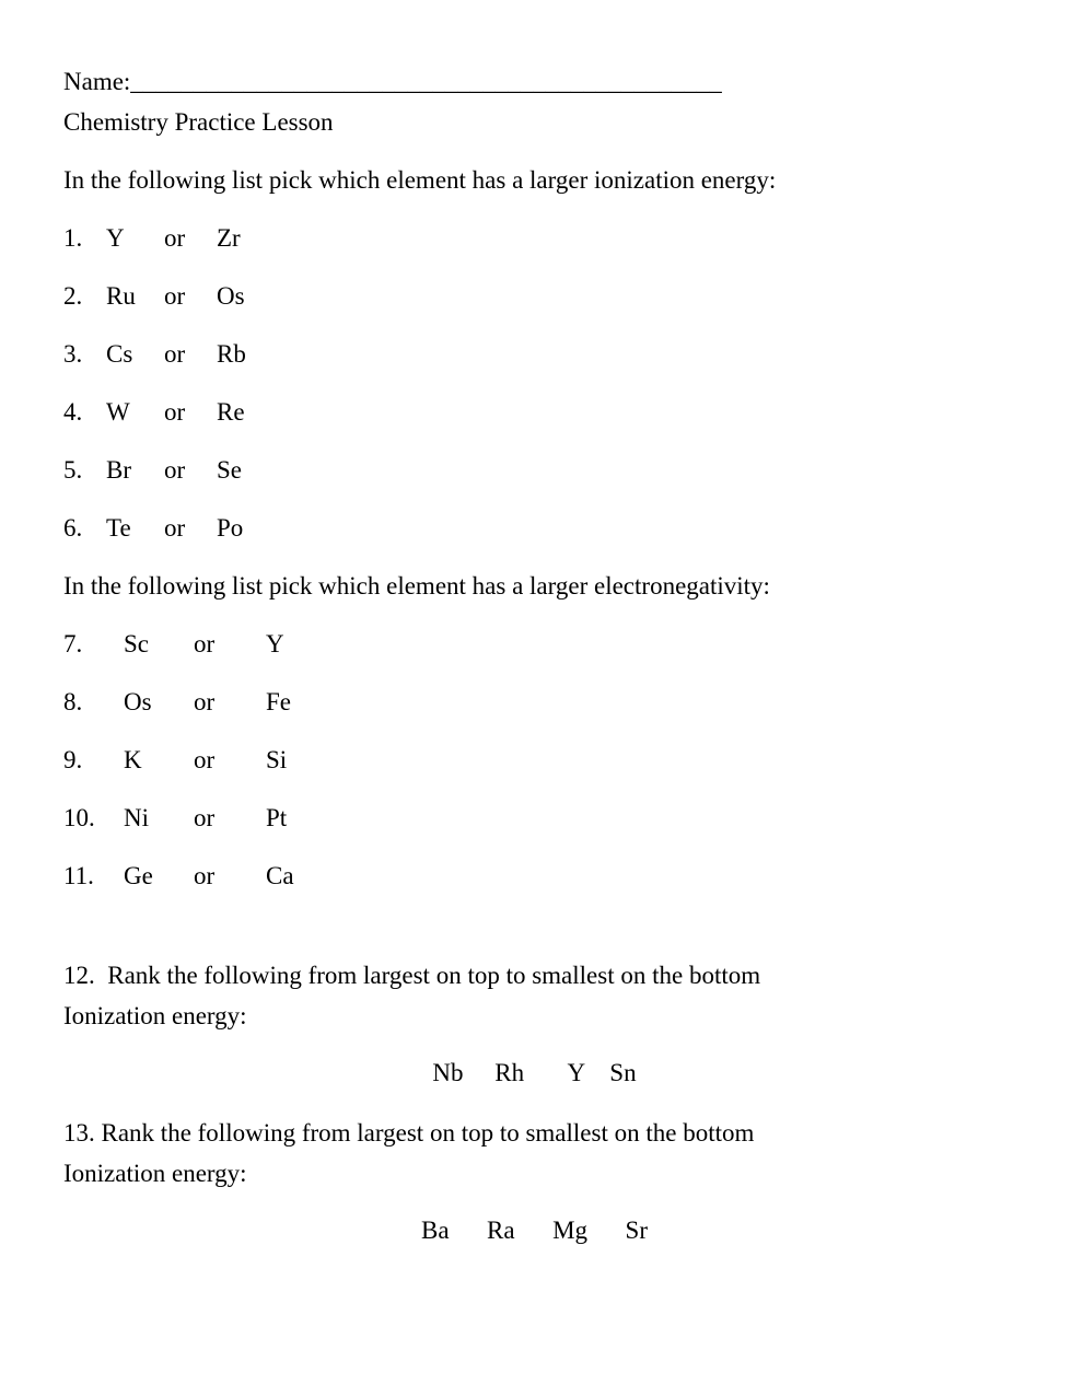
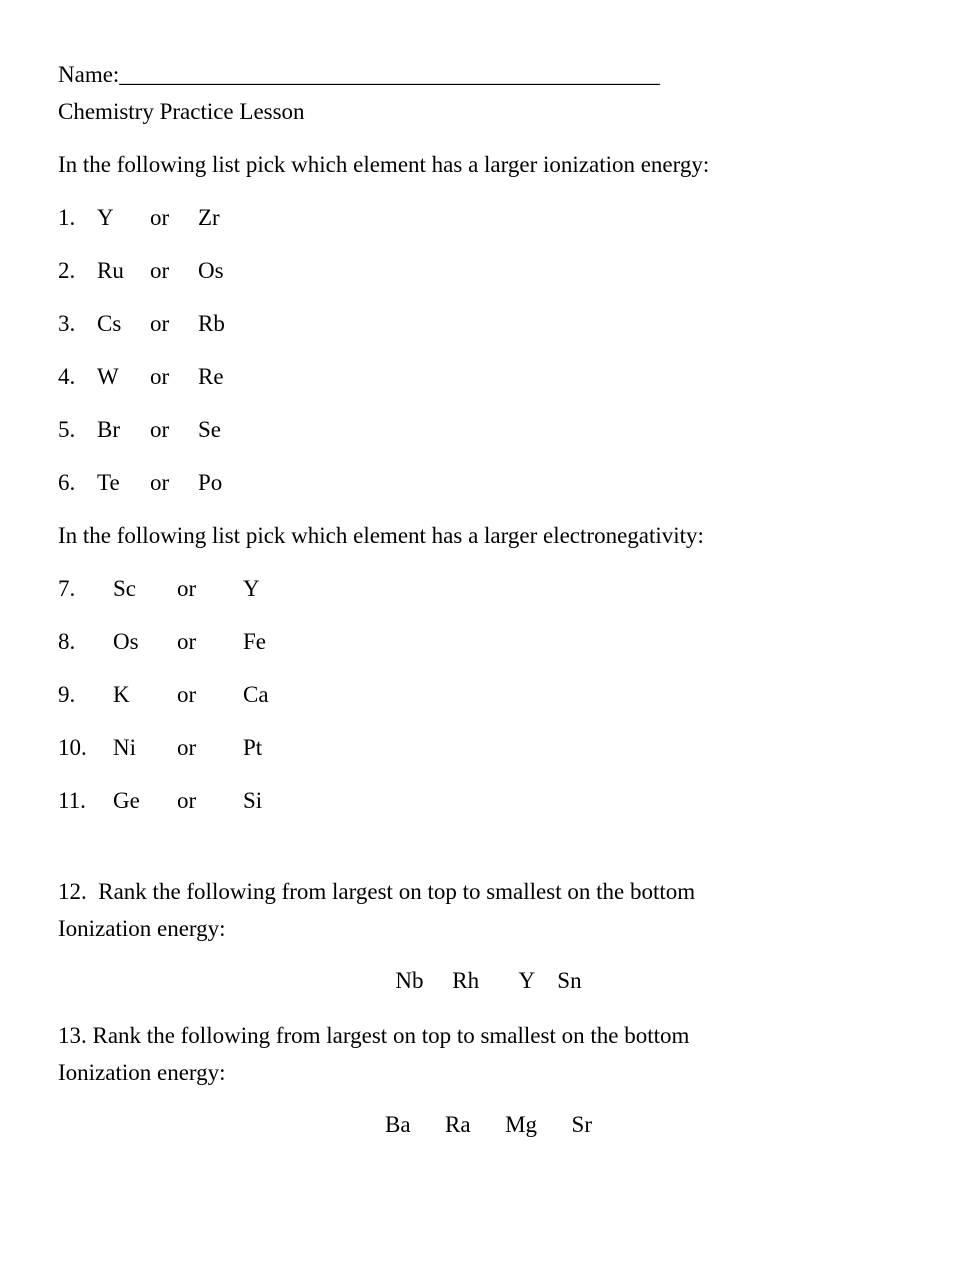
  Name:_______________________________________________
  Chemistry Practice Lesson
  In the following list pick which element has a larger ionization energy:
  1. Y or Zr
  2. Ru or Os
  3. Cs or Rb
  4. W or Re
  5. Br or Se
  6. Te or Po
  In the following list pick which element has a larger electronegativity:
  7. Sc or Y
  8. Os or Fe
- 9. K or Si
+ 9. K or Ca
  10. Ni or Pt
- 11. Ge or Ca
+ 11. Ge or Si
  12. Rank the following from largest on top to smallest on the bottom
  Ionization energy:
  Nb Rh Y Sn
  13. Rank the following from largest on top to smallest on the bottom
  Ionization energy:
  Ba Ra Mg Sr
